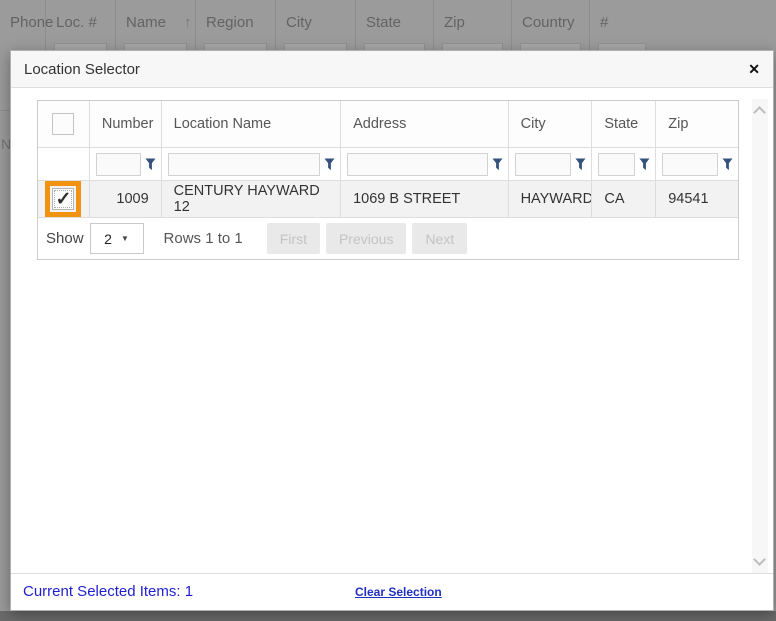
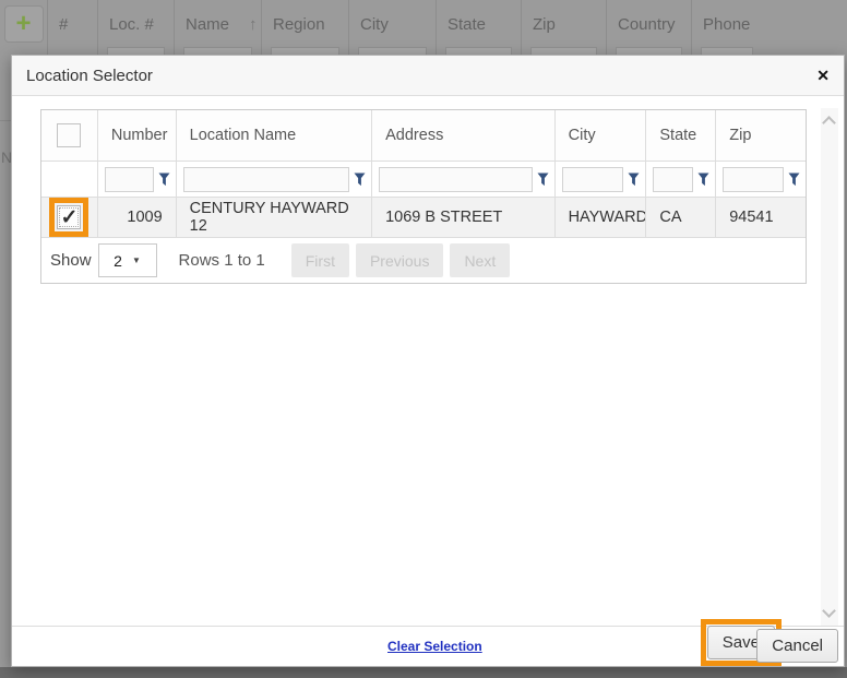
+ +
- Phone
+ #
  Loc. #
  Name
  ↑
  Region
  City
  State
  Zip
  Country
- #
+ Phone
  Location Selector
  ✕
  Number
  Location Name
  Address
  City
  State
  Zip
  ✓
  1009
  CENTURY HAYWARD 12
  1069 B STREET
  HAYWARD
  CA
  94541
  Show
  2
  ▼
  Rows 1 to 1
  First
  Previous
  Next
- Current Selected Items: 1
  Clear Selection
+ Save
+ Cancel
